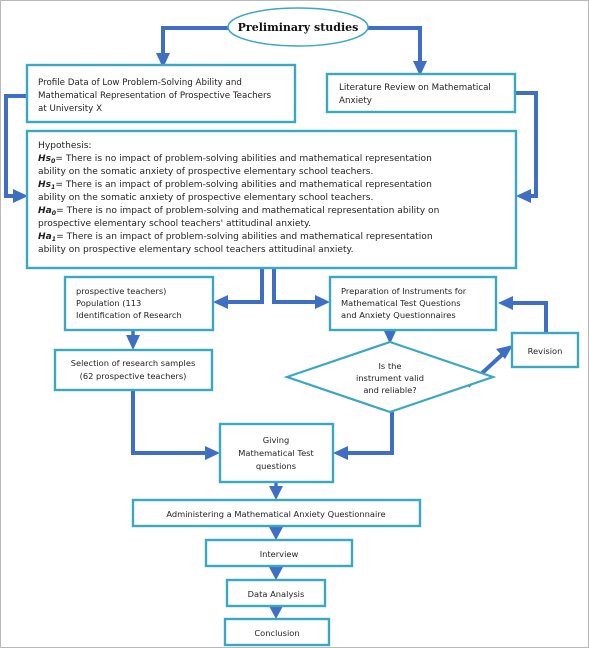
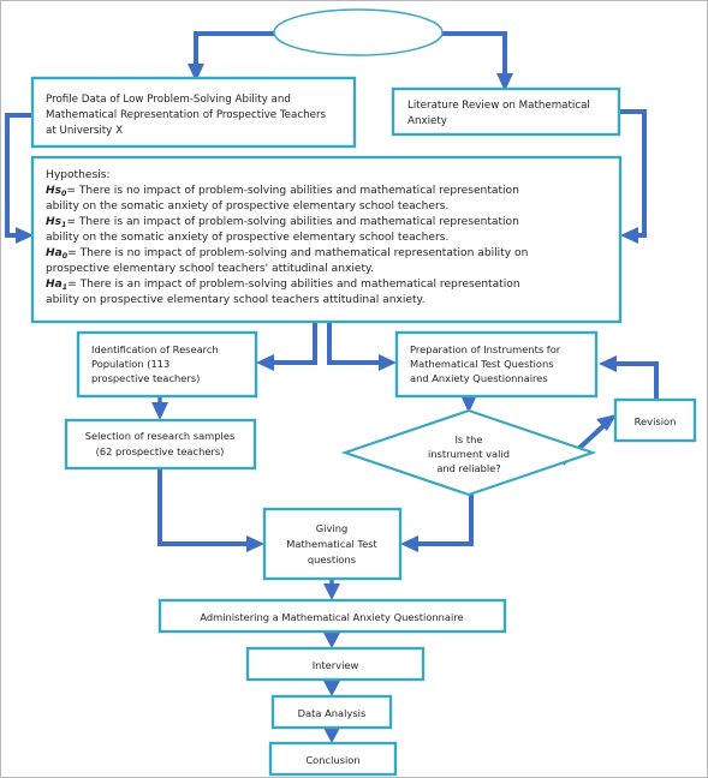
- Preliminary studies
  Profile Data of Low Problem-Solving Ability and
  Mathematical Representation of Prospective Teachers
  at University X
  Literature Review on Mathematical
  Anxiety
  Hypothesis:
  Hs = There is no impact of problem-solving abilities and mathematical representation
  ability on the somatic anxiety of prospective elementary school teachers.
  Hs = There is an impact of problem-solving abilities and mathematical representation
  ability on the somatic anxiety of prospective elementary school teachers.
  Ha = There is no impact of problem-solving and mathematical representation ability on
  prospective elementary school teachers' attitudinal anxiety.
  Ha = There is an impact of problem-solving abilities and mathematical representation
  ability on prospective elementary school teachers attitudinal anxiety.
- prospective teachers)
+ Identification of Research
  Population (113
- Identification of Research
+ prospective teachers)
  Preparation of Instruments for
  Mathematical Test Questions
  and Anxiety Questionnaires
  Selection of research samples
  (62 prospective teachers)
  Revision
  Is the
  instrument valid
  and reliable?
  Giving
  Mathematical Test
  questions
  Administering a Mathematical Anxiety Questionnaire
  Interview
  Data Analysis
  Conclusion
